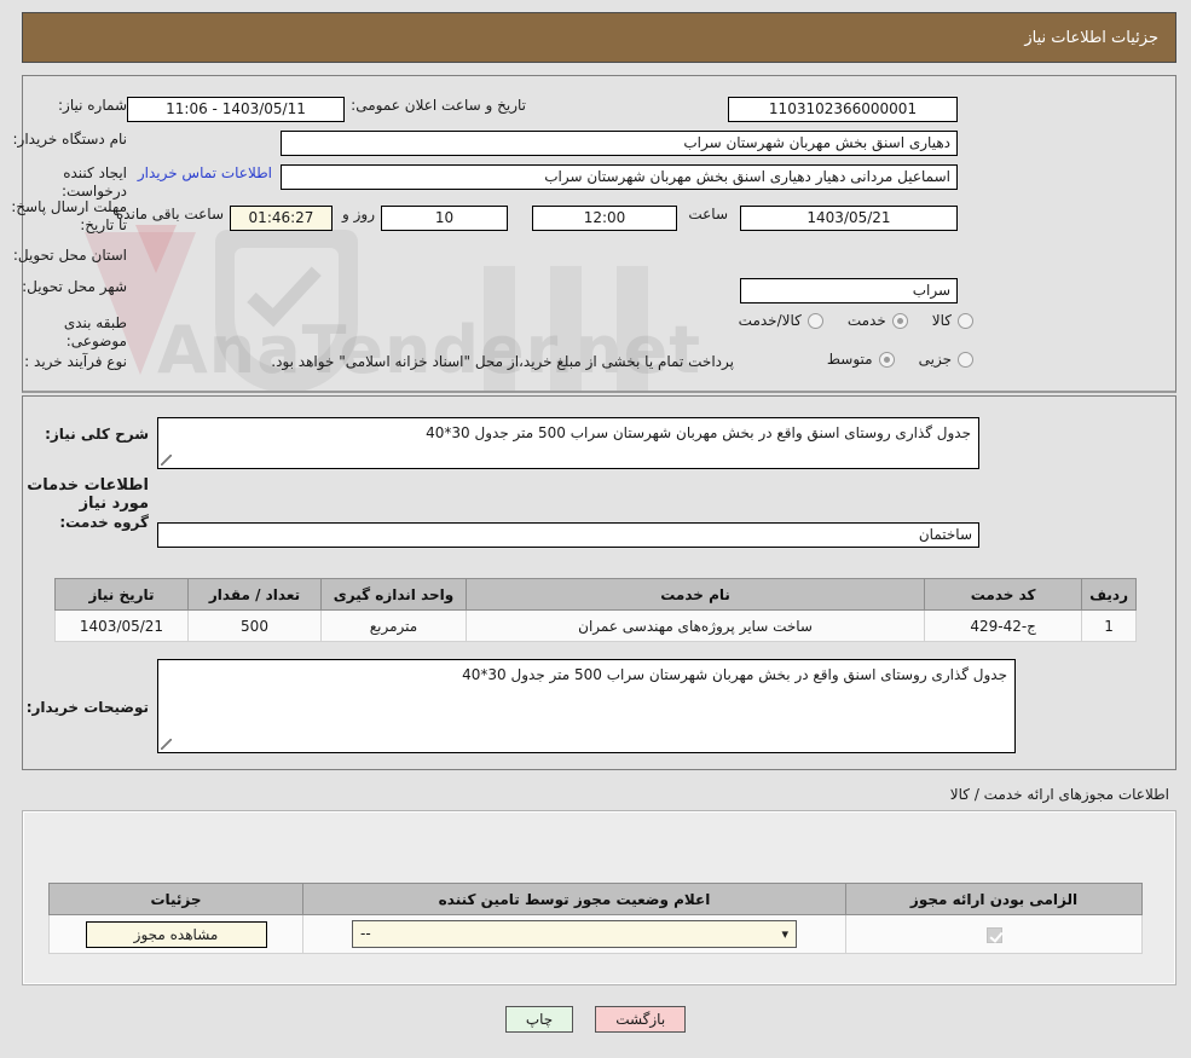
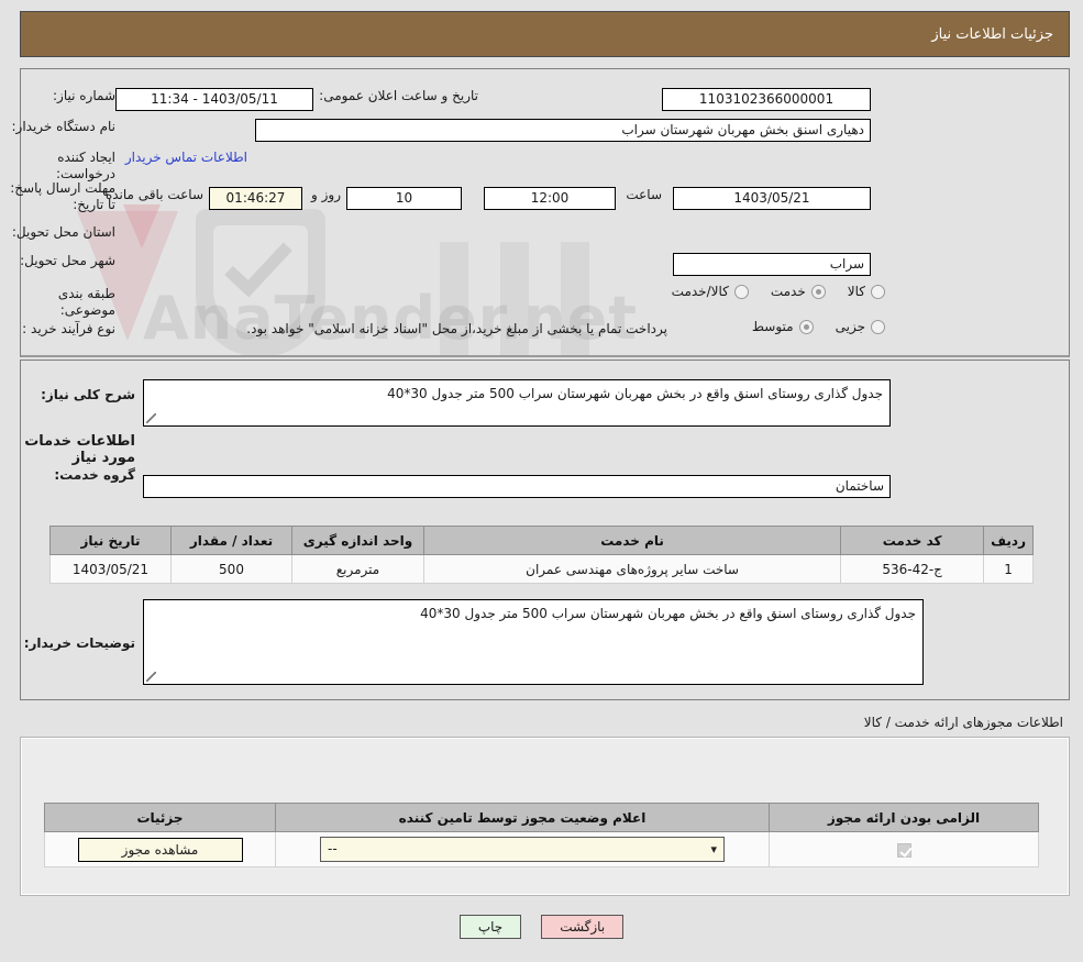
  AnaTender.net
  جزئیات اطلاعات نیاز
  شماره نیاز:
  1103102366000001
  تاریخ و ساعت اعلان عمومی:
- 1403/05/11 - 11:06
+ 1403/05/11 - 11:34
  نام دستگاه خریدار:
  دهیاری اسنق بخش مهربان شهرستان سراب
  ایجاد کننده درخواست:
- اسماعیل مردانی دهیار دهیاری اسنق بخش مهربان شهرستان سراب
  اطلاعات تماس خریدار
  مهلت ارسال پاسخ: تا تاریخ:
  1403/05/21
  ساعت
  12:00
  10
  روز و
  01:46:27
  ساعت باقی مانده
  استان محل تحویل:
  شهر محل تحویل:
  سراب
  طبقه بندی موضوعی:
  کالا
  خدمت
  کالا/خدمت
  نوع فرآیند خرید :
  جزیی
  متوسط
  پرداخت تمام یا بخشی از مبلغ خرید،از محل "اسناد خزانه اسلامی" خواهد بود.
  شرح کلی نیاز:
  جدول گذاری روستای اسنق واقع در بخش مهربان شهرستان سراب 500 متر جدول 30*40
  اطلاعات خدمات مورد نیاز
  گروه خدمت:
  ساختمان
  ردیف	کد خدمت	نام خدمت	واحد اندازه گیری	تعداد / مقدار	تاریخ نیاز
- 1	ج-42-429	ساخت سایر پروژه‌های مهندسی عمران	مترمربع	500	1403/05/21
+ 1	ج-42-536	ساخت سایر پروژه‌های مهندسی عمران	مترمربع	500	1403/05/21
  توضیحات خریدار:
  جدول گذاری روستای اسنق واقع در بخش مهربان شهرستان سراب 500 متر جدول 30*40
  اطلاعات مجوزهای ارائه خدمت / کالا
  الزامی بودن ارائه مجوز	اعلام وضعیت مجوز توسط تامین کننده	جزئیات
  	▾ --	مشاهده مجوز
  بازگشت
  چاپ
